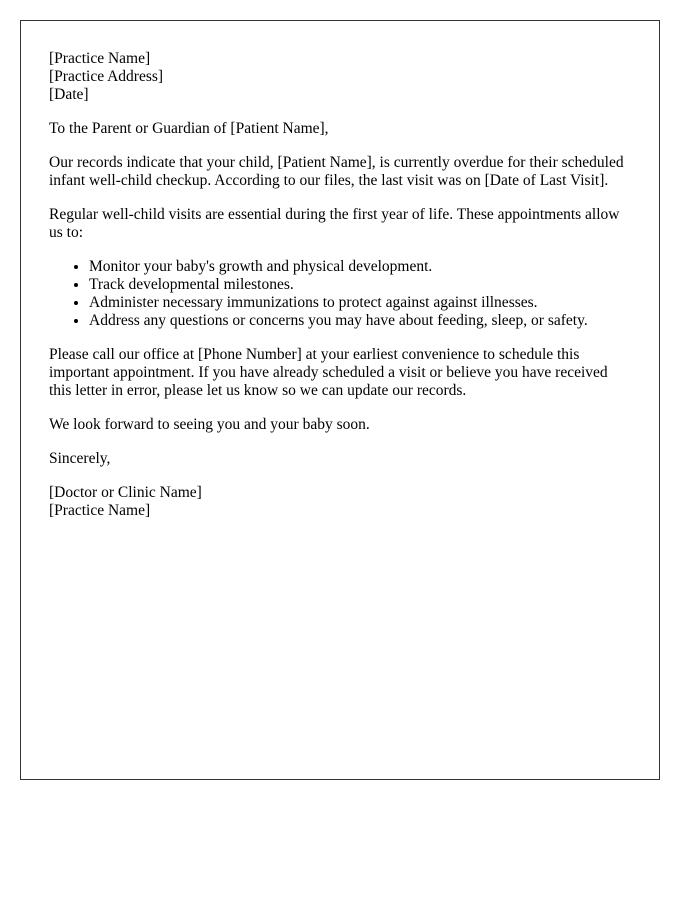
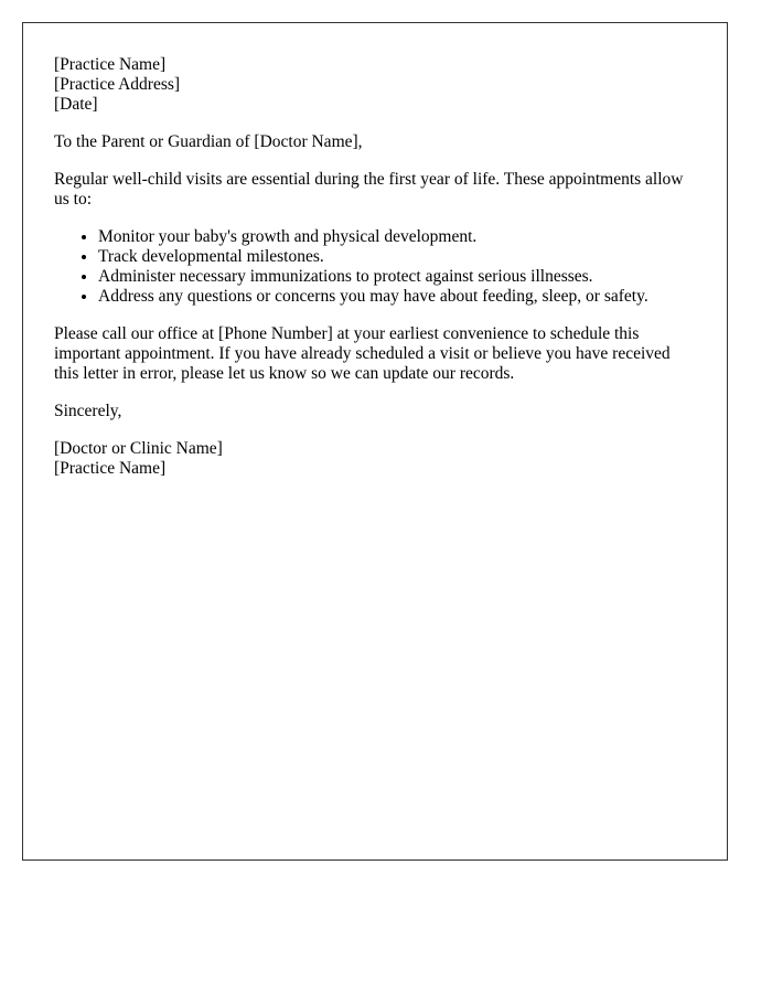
  [Practice Name]
  [Practice Address]
  [Date]
- To the Parent or Guardian of [Patient Name],
+ To the Parent or Guardian of [Doctor Name],
- Our records indicate that your child, [Patient Name], is currently overdue for their scheduled infant well-child checkup. According to our files, the last visit was on [Date of Last Visit].
  Regular well-child visits are essential during the first year of life. These appointments allow us to:
  Monitor your baby's growth and physical development.
  Track developmental milestones.
- Administer necessary immunizations to protect against against illnesses.
+ Administer necessary immunizations to protect against serious illnesses.
  Address any questions or concerns you may have about feeding, sleep, or safety.
  Please call our office at [Phone Number] at your earliest convenience to schedule this important appointment. If you have already scheduled a visit or believe you have received this letter in error, please let us know so we can update our records.
- We look forward to seeing you and your baby soon.
  Sincerely,
  [Doctor or Clinic Name]
  [Practice Name]
